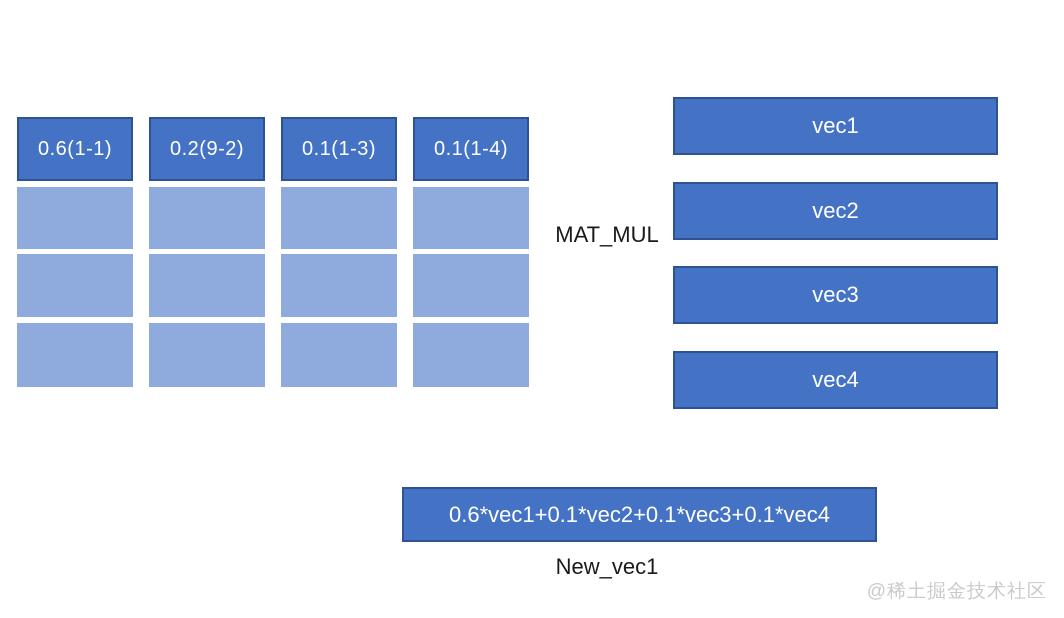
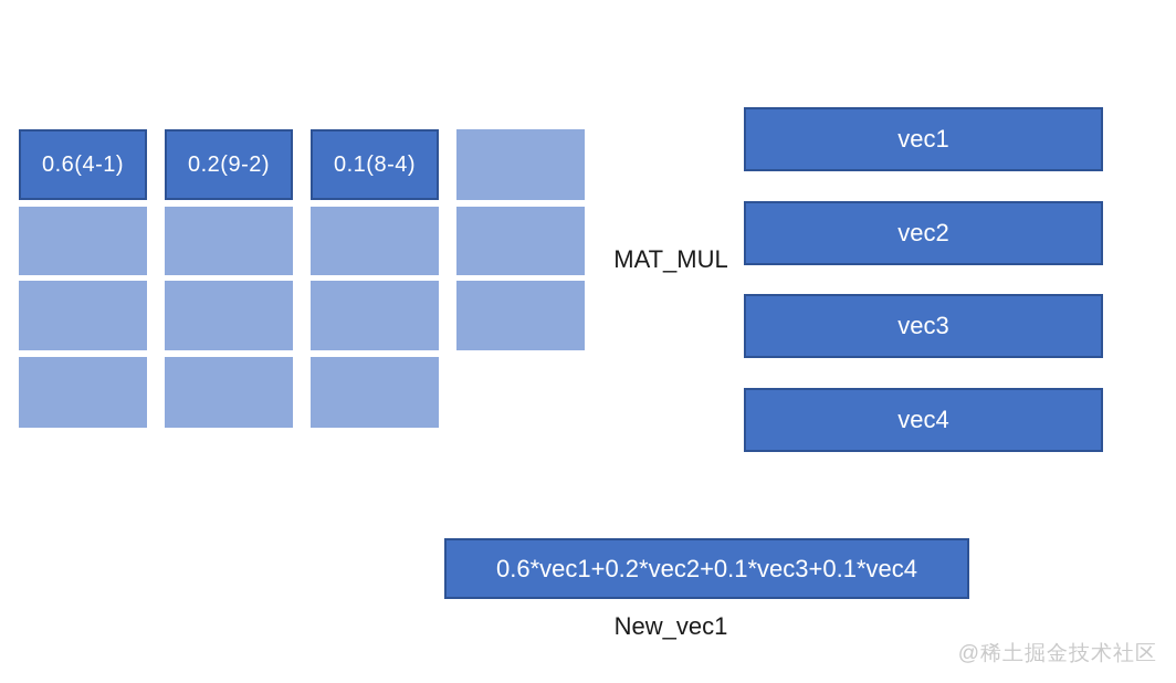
- 0.6(1-1)
+ 0.6(4-1)
  0.2(9-2)
- 0.1(1-3)
- 0.1(1-4)
+ 0.1(8-4)
  MAT_MUL
  vec1
  vec2
  vec3
  vec4
- 0.6*vec1+0.1*vec2+0.1*vec3+0.1*vec4
+ 0.6*vec1+0.2*vec2+0.1*vec3+0.1*vec4
  New_vec1
  @稀土掘金技术社区
